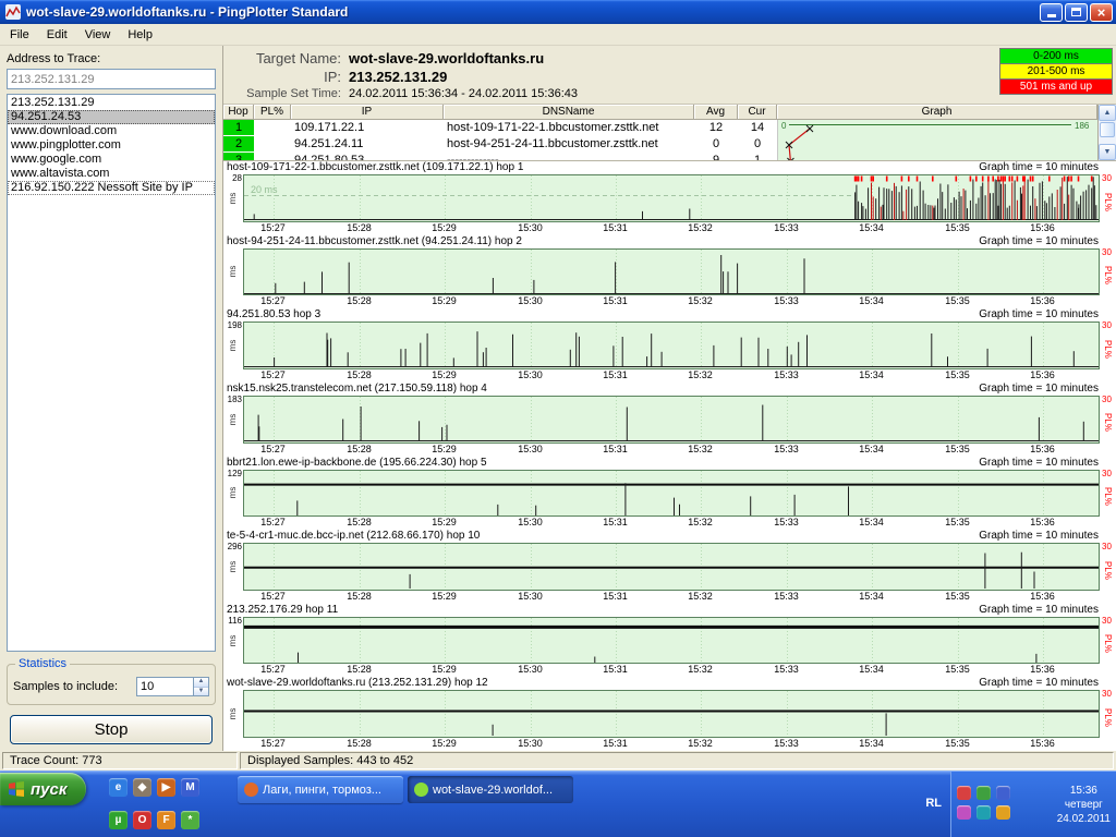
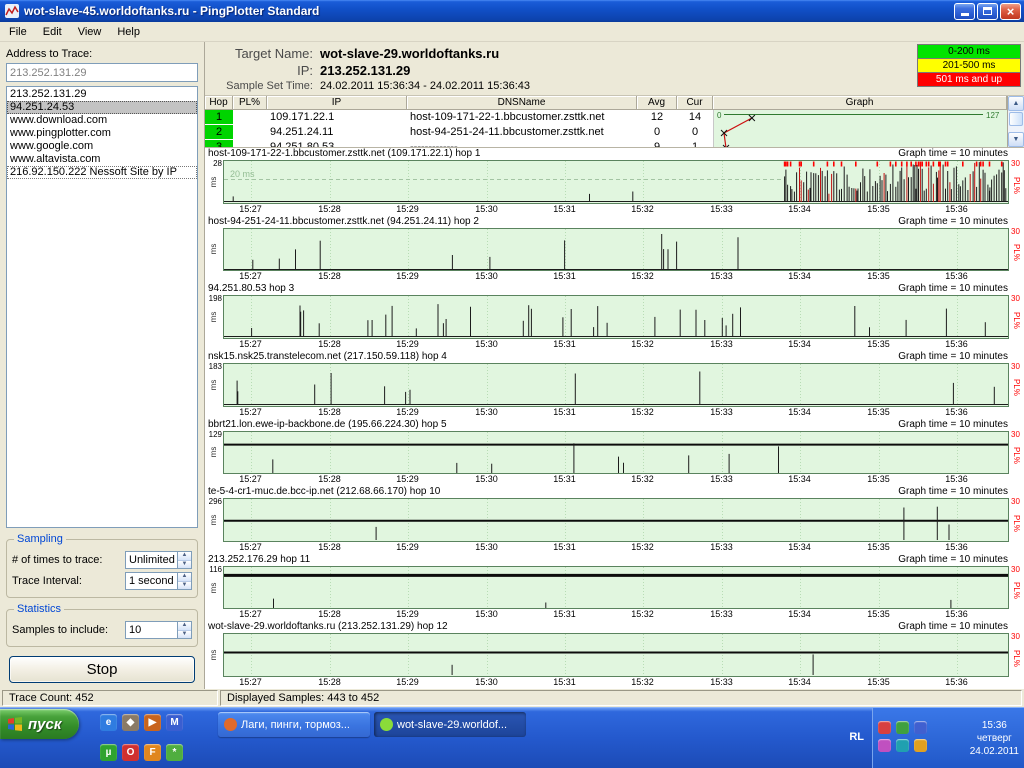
- wot-slave-29.worldoftanks.ru - PingPlotter Standard
+ wot-slave-45.worldoftanks.ru - PingPlotter Standard
  ×
  File
  Edit
  View
  Help
  Address to Trace:
  213.252.131.29
  213.252.131.29
  94.251.24.53
  www.download.com
  www.pingplotter.com
  www.google.com
  www.altavista.com
  216.92.150.222 Nessoft Site by IP
+ Sampling
+ # of times to trace:
+ Unlimited
+ Trace Interval:
+ 1 second
  Statistics
  Samples to include:
  10
  Stop
  Target Name:
  wot-slave-29.worldoftanks.ru
  IP:
  213.252.131.29
  Sample Set Time:
  24.02.2011 15:36:34 - 24.02.2011 15:36:43
  0-200 ms
  201-500 ms
  501 ms and up
  Hop
  PL%
  IP
  DNSName
  Avg
  Cur
  Graph
  1
  109.171.22.1
  host-109-171-22-1.bbcustomer.zsttk.net
  12
  14
  2
  94.251.24.11
  host-94-251-24-11.bbcustomer.zsttk.net
  0
  0
  0
- 186
+ 127
  host-109-171-22-1.bbcustomer.zsttk.net (109.171.22.1) hop 1
  Graph time = 10 minutes
  28
  20 ms
  30
  15:27
  15:28
  15:29
  15:30
  15:31
  15:32
  15:33
  15:34
  15:35
  15:36
  host-94-251-24-11.bbcustomer.zsttk.net (94.251.24.11) hop 2
  Graph time = 10 minutes
  30
  15:27
  15:28
  15:29
  15:30
  15:31
  15:32
  15:33
  15:34
  15:35
  15:36
  94.251.80.53 hop 3
  Graph time = 10 minutes
  198
  30
  15:27
  15:28
  15:29
  15:30
  15:31
  15:32
  15:33
  15:34
  15:35
  15:36
  nsk15.nsk25.transtelecom.net (217.150.59.118) hop 4
  Graph time = 10 minutes
  183
  30
  15:27
  15:28
  15:29
  15:30
  15:31
  15:32
  15:33
  15:34
  15:35
  15:36
  bbrt21.lon.ewe-ip-backbone.de (195.66.224.30) hop 5
  Graph time = 10 minutes
  129
  30
  15:27
  15:28
  15:29
  15:30
  15:31
  15:32
  15:33
  15:34
  15:35
  15:36
  te-5-4-cr1-muc.de.bcc-ip.net (212.68.66.170) hop 10
  Graph time = 10 minutes
  296
  30
  15:27
  15:28
  15:29
  15:30
  15:31
  15:32
  15:33
  15:34
  15:35
  15:36
  213.252.176.29 hop 11
  Graph time = 10 minutes
  116
  30
  15:27
  15:28
  15:29
  15:30
  15:31
  15:32
  15:33
  15:34
  15:35
  15:36
  wot-slave-29.worldoftanks.ru (213.252.131.29) hop 12
  Graph time = 10 minutes
  30
  15:27
  15:28
  15:29
  15:30
  15:31
  15:32
  15:33
  15:34
  15:35
  15:36
- Trace Count: 773
+ Trace Count: 452
  Displayed Samples: 443 to 452
  пуск
  e
  ◆
  ▶
  M
  µ
  O
  F
  *
  Лаги, пинги, тормоз...
  wot-slave-29.worldof...
  RL
  15:36
  четверг
  24.02.2011
